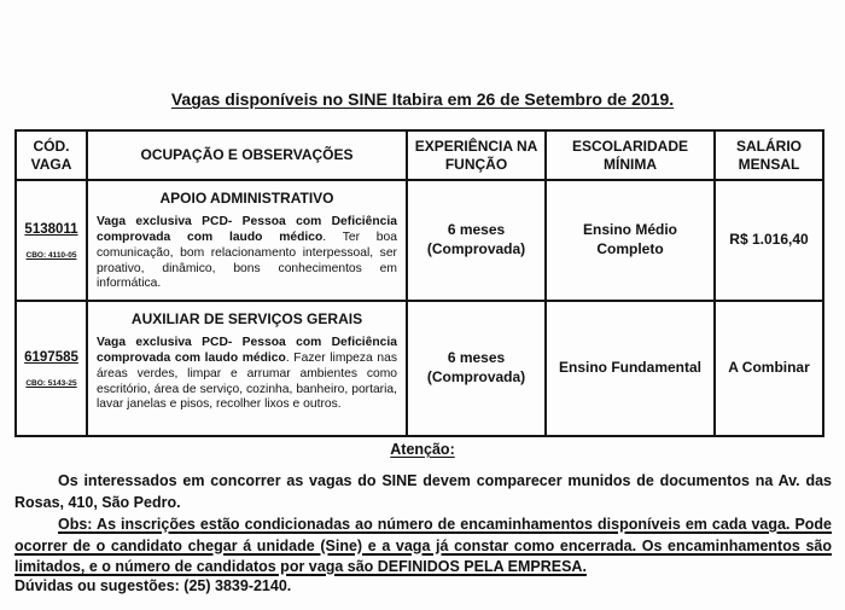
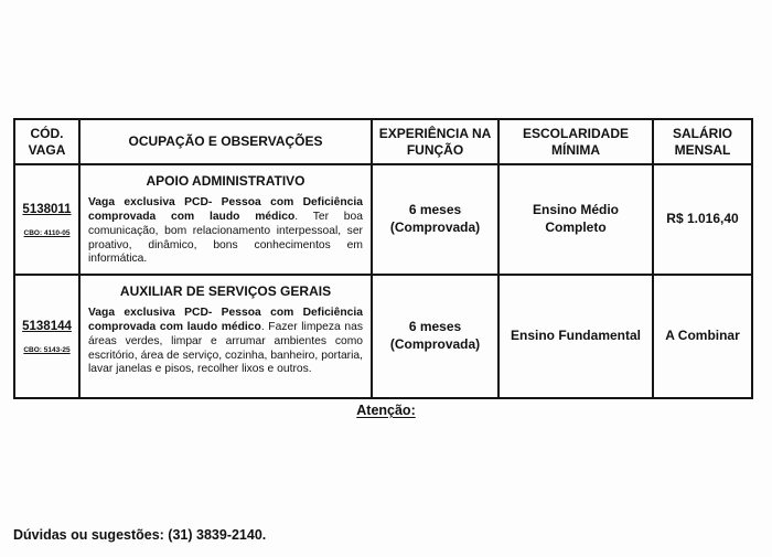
- Vagas disponíveis no SINE Itabira em 26 de Setembro de 2019.
  CÓD. VAGA	OCUPAÇÃO E OBSERVAÇÕES	EXPERIÊNCIA NA FUNÇÃO	ESCOLARIDADE MÍNIMA	SALÁRIO MENSAL
  5138011	APOIO ADMINISTRATIVO Vaga exclusiva PCD- Pessoa com Deficiência comprovada com laudo médico. Ter boa comunicação, bom relacionamento interpessoal, ser proativo, dinâmico, bons conhecimentos em informática.	6 meses (Comprovada)	Ensino Médio Completo	R$ 1.016,40
- 6197585	AUXILIAR DE SERVIÇOS GERAIS Vaga exclusiva PCD- Pessoa com Deficiência comprovada com laudo médico. Fazer limpeza nas áreas verdes, limpar e arrumar ambientes como escritório, área de serviço, cozinha, banheiro, portaria, lavar janelas e pisos, recolher lixos e outros.	6 meses (Comprovada)	Ensino Fundamental	A Combinar
+ 5138144	AUXILIAR DE SERVIÇOS GERAIS Vaga exclusiva PCD- Pessoa com Deficiência comprovada com laudo médico. Fazer limpeza nas áreas verdes, limpar e arrumar ambientes como escritório, área de serviço, cozinha, banheiro, portaria, lavar janelas e pisos, recolher lixos e outros.	6 meses (Comprovada)	Ensino Fundamental	A Combinar
  Atenção:
- Os interessados em concorrer as vagas do SINE devem comparecer munidos de documentos na Av. das Rosas, 410, São Pedro.
- Obs: As inscrições estão condicionadas ao número de encaminhamentos disponíveis em cada vaga. Pode ocorrer de o candidato chegar á unidade (Sine) e a vaga já constar como encerrada. Os encaminhamentos são limitados, e o número de candidatos por vaga são DEFINIDOS PELA EMPRESA.
- Dúvidas ou sugestões: (25) 3839-2140.
+ Dúvidas ou sugestões: (31) 3839-2140.
